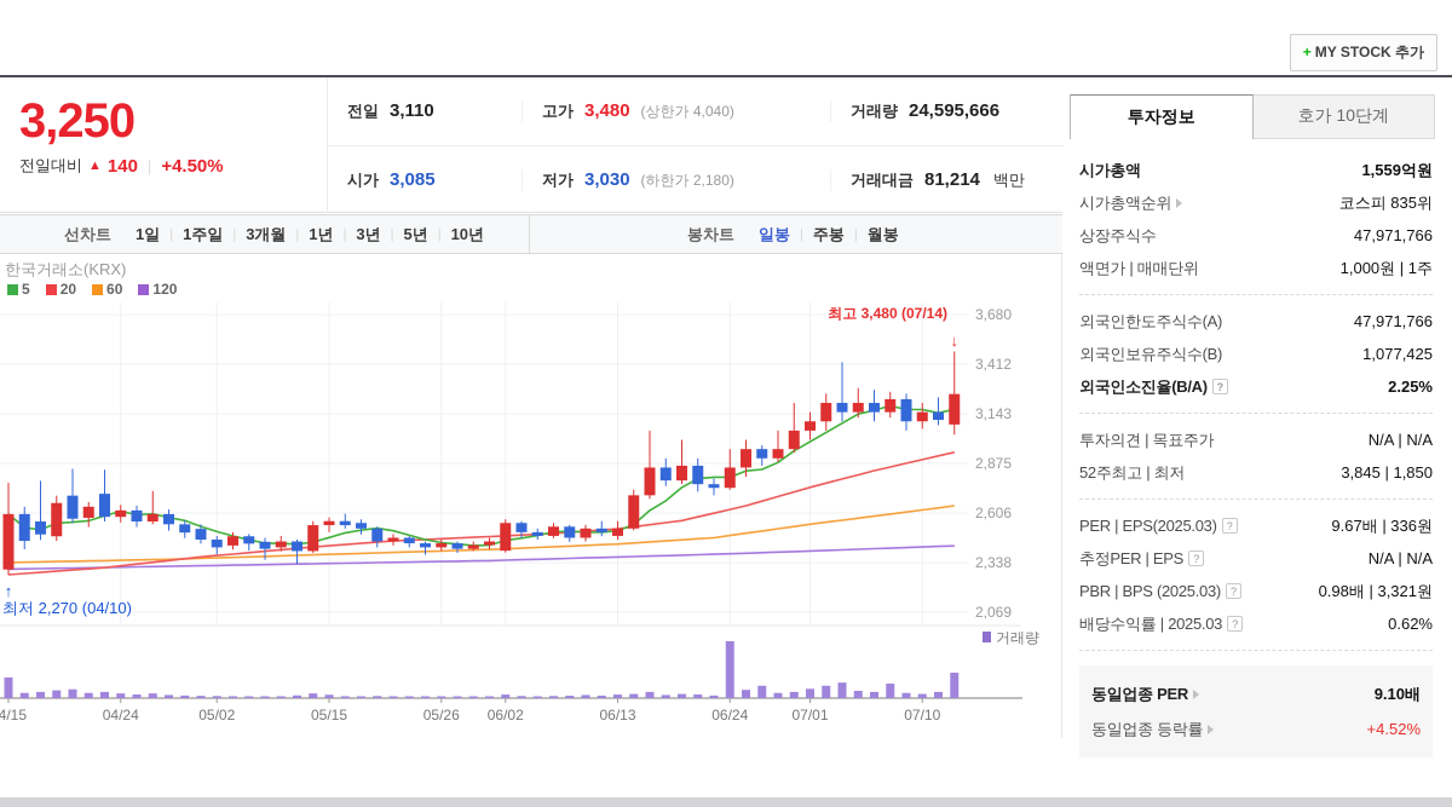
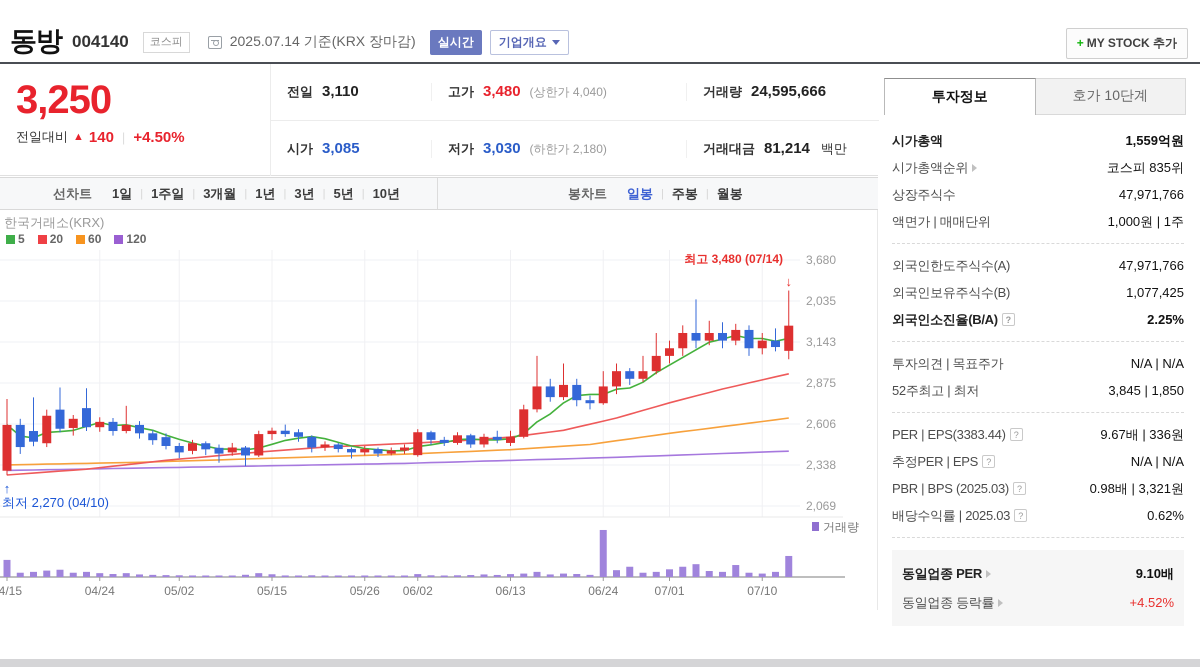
+ 동방
+ 004140
+ 코스피
+ 2025.07.14 기준(KRX 장마감)
+ 실시간
+ 기업개요
  + MY STOCK 추가
  3,250
  전일대비
  ▲
  140
  |
  +4.50%
  전일
  3,110
  고가
  3,480
  (상한가 4,040)
  거래량
  24,595,666
  시가
  3,085
  저가
  3,030
  (하한가 2,180)
  거래대금
  81,214
  백만
  선차트
  1일
  |
  1주일
  3개월
  1년
  3년
  5년
  10년
  봉차트
  일봉
  |
  주봉
  |
  월봉
  한국거래소(KRX)
  5
  20
  60
  120
  3,680
- 3,412
+ 2,035
  3,143
  2,875
  2,606
  2,338
  2,069
  4/15
  04/24
  05/02
  05/15
  05/26
  06/02
  06/13
  06/24
  07/01
  07/10
  최고 3,480 (07/14)
  ↓
  ↑
  최저 2,270 (04/10)
  거래량
  투자정보
  호가 10단계
  시가총액
  1,559억원
  시가총액순위
  코스피 835위
  상장주식수
  47,971,766
  액면가 | 매매단위
  1,000원 | 1주
  외국인한도주식수(A)
  47,971,766
  외국인보유주식수(B)
  1,077,425
  외국인소진율(B/A)
  ?
  2.25%
  투자의견 | 목표주가
  N/A | N/A
  52주최고 | 최저
  3,845 | 1,850
- PER | EPS(2025.03)
+ PER | EPS(3383.44)
  ?
  9.67배 | 336원
  추정PER | EPS
  ?
  N/A | N/A
  PBR | BPS (2025.03)
  ?
  0.98배 | 3,321원
  배당수익률 | 2025.03
  ?
  0.62%
  동일업종 PER
  9.10배
  동일업종 등락률
  +4.52%
